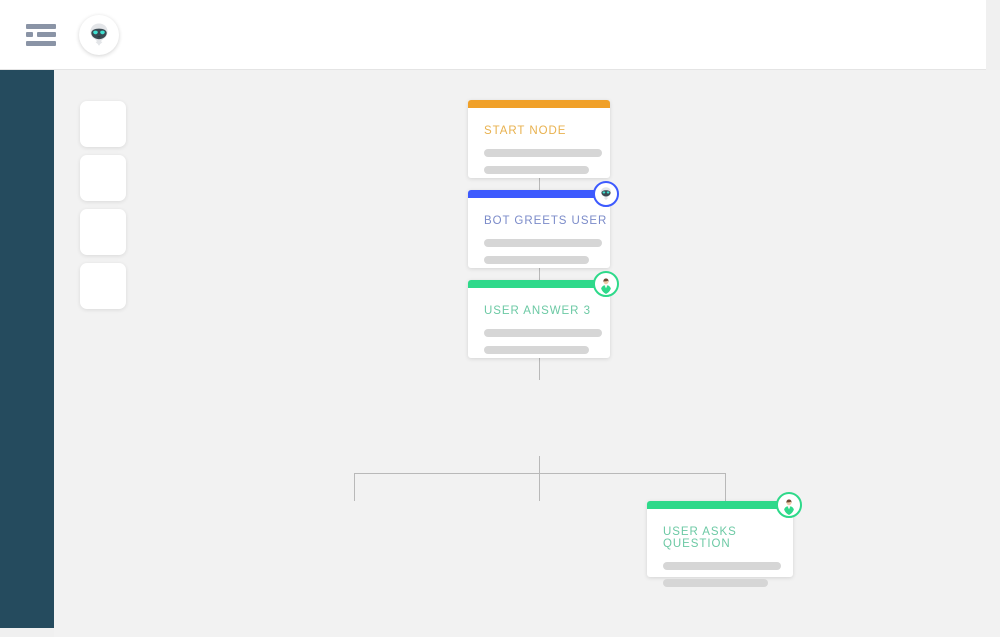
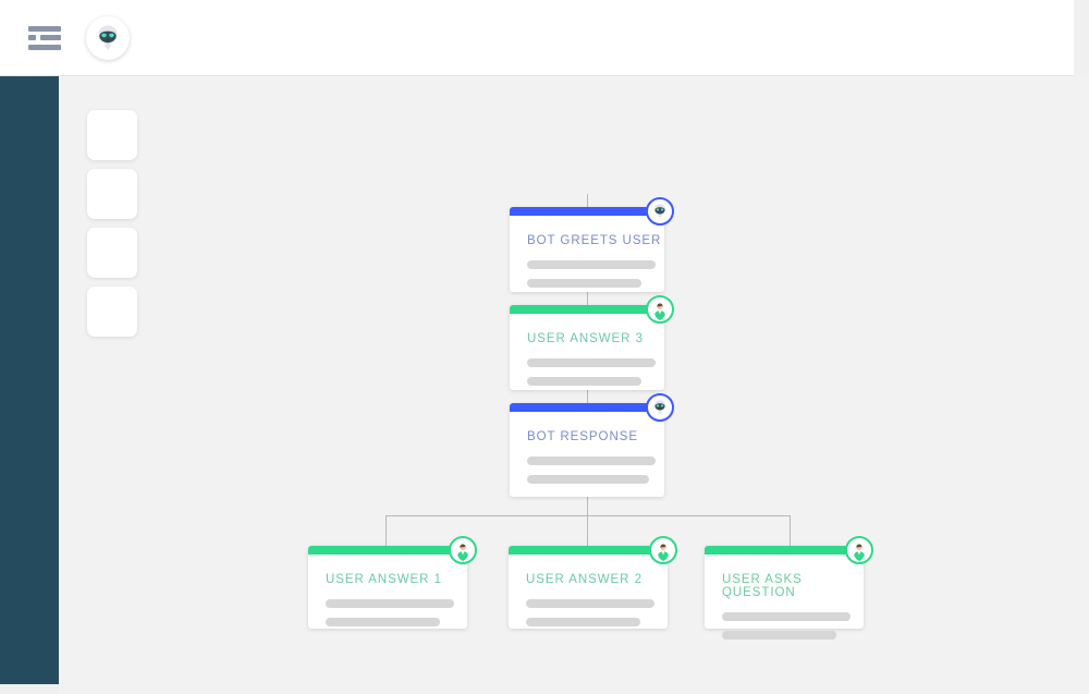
- START NODE
  BOT GREETS USER
  USER ANSWER 3
+ BOT RESPONSE
+ USER ANSWER 1
+ USER ANSWER 2
  USER ASKS QUESTION
